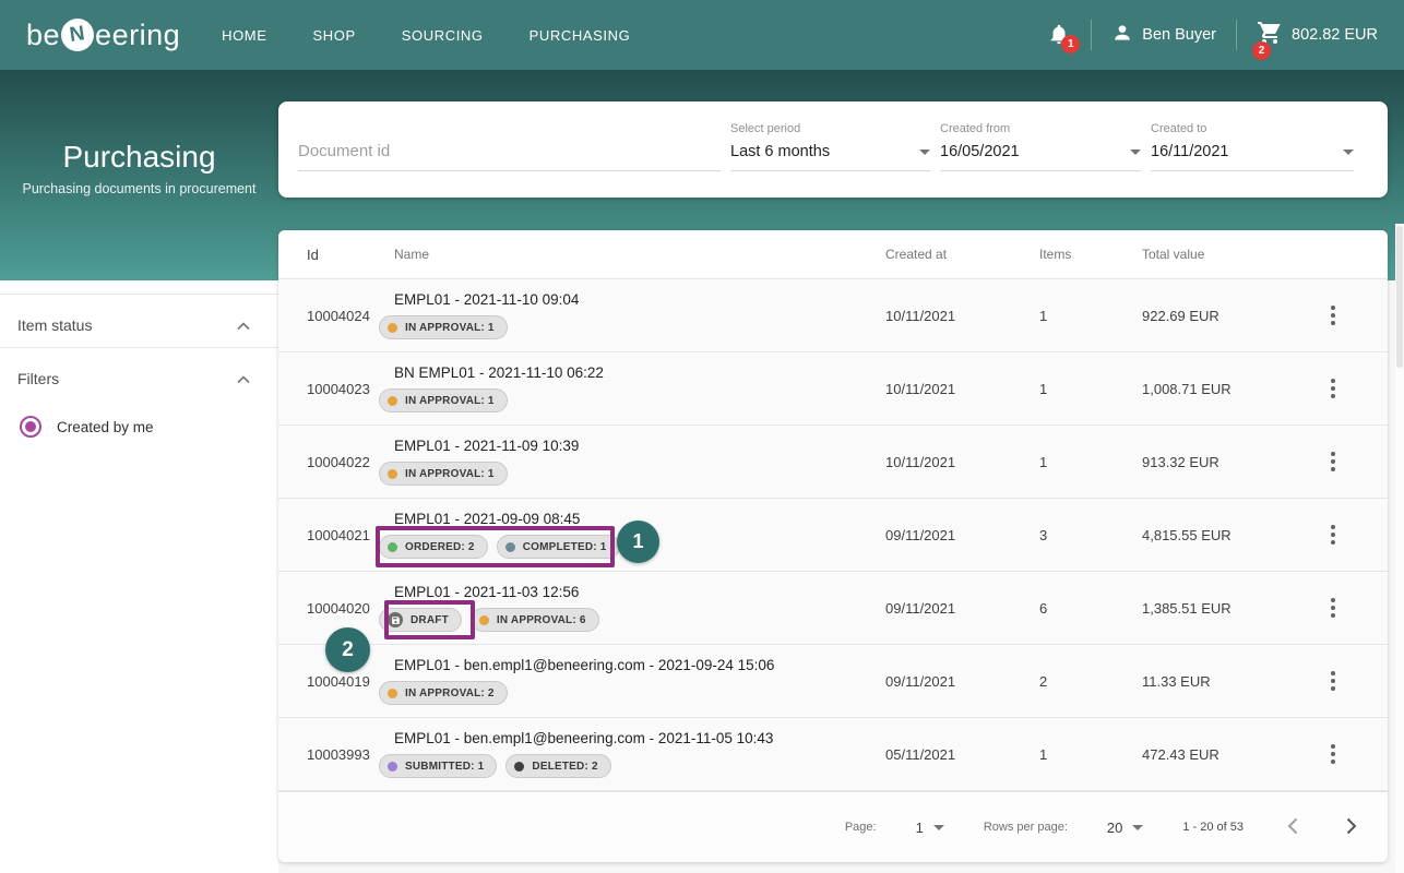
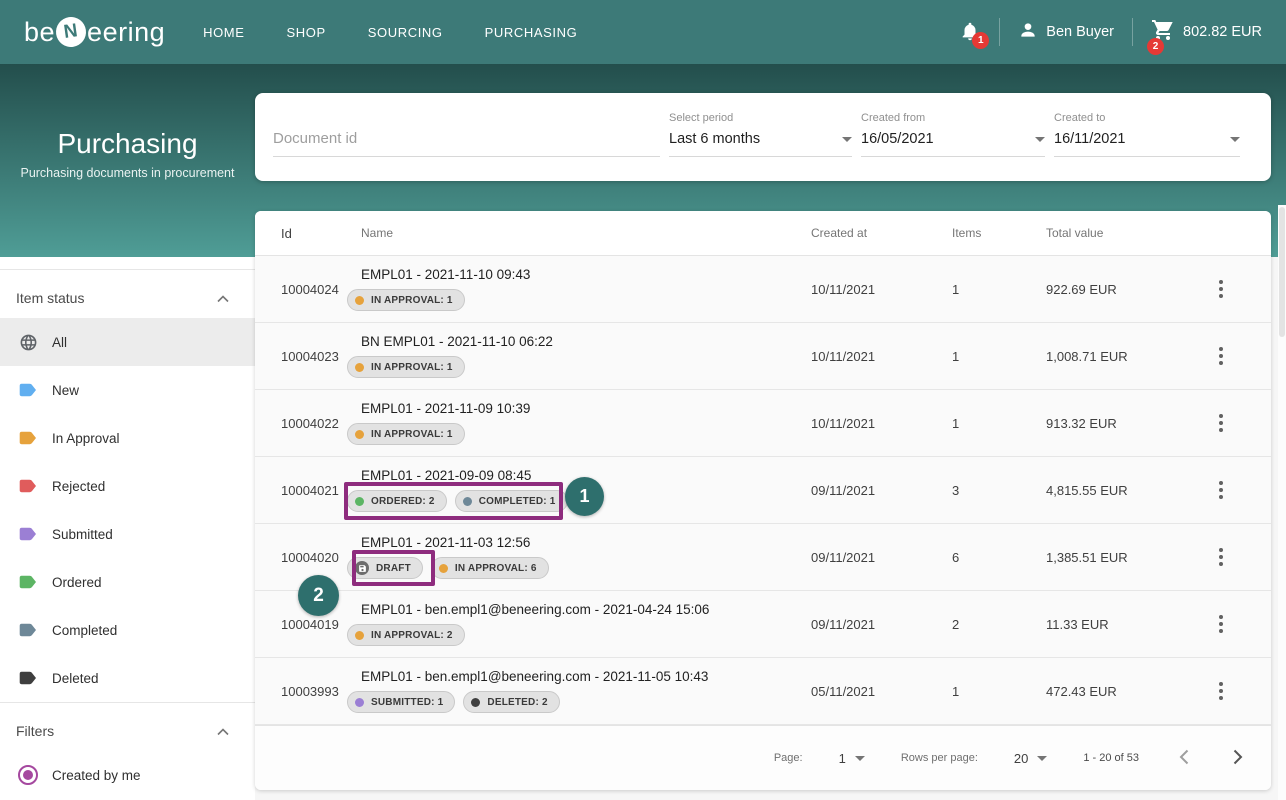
  be
  eering
  HOME
  SHOP
  SOURCING
  PURCHASING
  1
  Ben Buyer
  2
  802.82 EUR
  Purchasing
  Purchasing documents in procurement
  Item status
+ All
+ New
+ In Approval
+ Rejected
+ Submitted
+ Ordered
+ Completed
+ Deleted
  Filters
  Created by me
  Document id
  Select period
  Last 6 months
  Created from
  16/05/2021
  Created to
  16/11/2021
  Id
  Name
  Created at
  Items
  Total value
  10004024
- EMPL01 - 2021-11-10 09:04
+ EMPL01 - 2021-11-10 09:43
  IN APPROVAL: 1
  10/11/2021
  1
  922.69 EUR
  10004023
  BN EMPL01 - 2021-11-10 06:22
  IN APPROVAL: 1
  10/11/2021
  1
  1,008.71 EUR
  10004022
  EMPL01 - 2021-11-09 10:39
  IN APPROVAL: 1
  10/11/2021
  1
  913.32 EUR
  10004021
  EMPL01 - 2021-09-09 08:45
  ORDERED: 2
  COMPLETED: 1
  09/11/2021
  3
  4,815.55 EUR
  10004020
  EMPL01 - 2021-11-03 12:56
  DRAFT
  IN APPROVAL: 6
  09/11/2021
  6
  1,385.51 EUR
  10004019
- EMPL01 - ben.empl1@beneering.com - 2021-09-24 15:06
+ EMPL01 - ben.empl1@beneering.com - 2021-04-24 15:06
  IN APPROVAL: 2
  09/11/2021
  2
  11.33 EUR
  10003993
  EMPL01 - ben.empl1@beneering.com - 2021-11-05 10:43
  SUBMITTED: 1
  DELETED: 2
  05/11/2021
  1
  472.43 EUR
  Page:
  1
  Rows per page:
  20
  1 - 20 of 53
  1
  2
